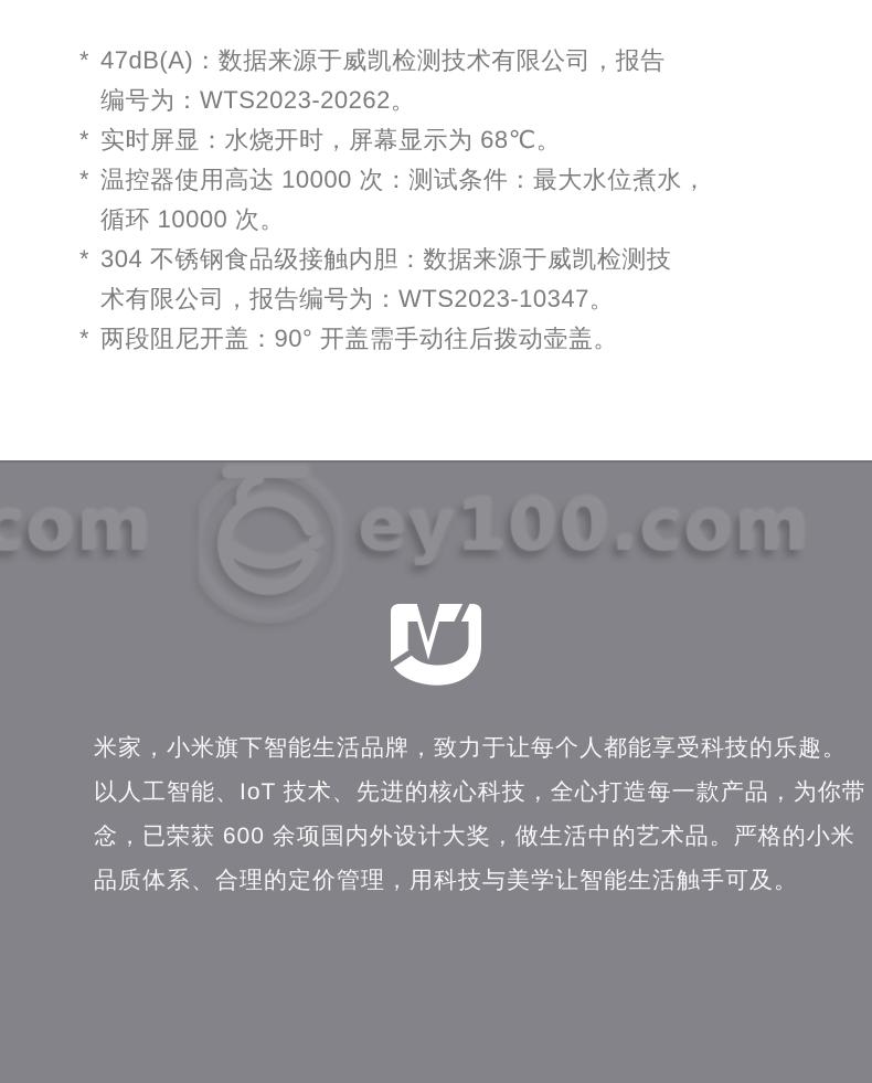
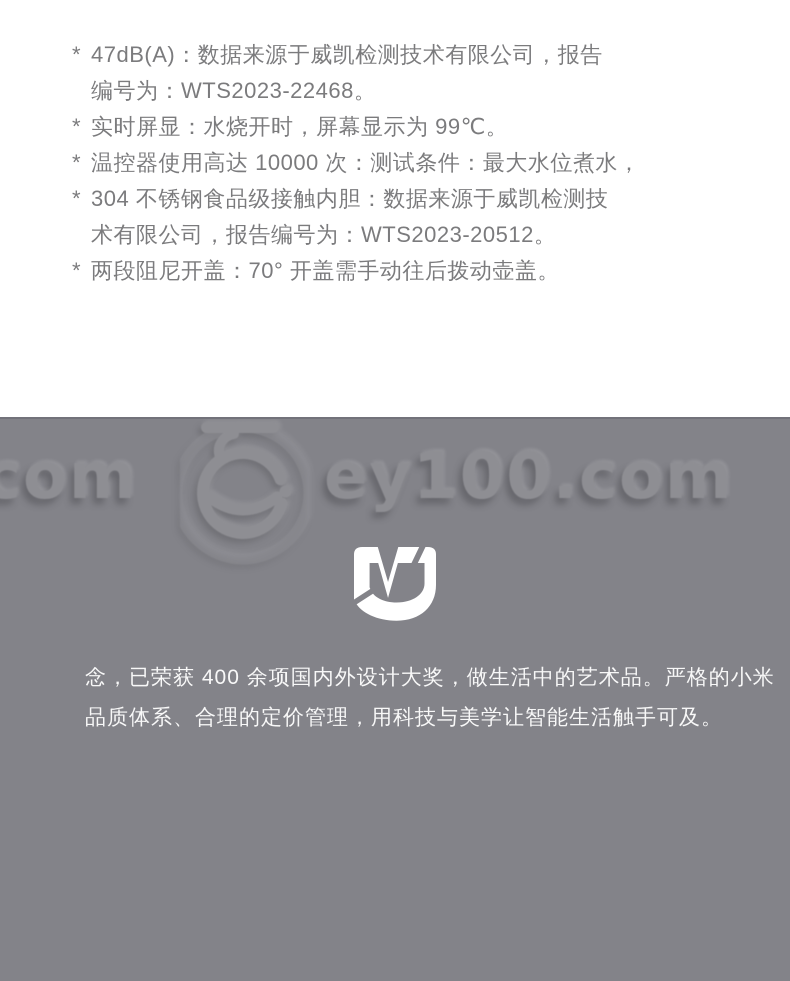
  *
  47dB(A)：数据来源于威凯检测技术有限公司，报告
- 编号为：WTS2023-20262。
+ 编号为：WTS2023-22468。
  *
- 实时屏显：水烧开时，屏幕显示为 68℃。
+ 实时屏显：水烧开时，屏幕显示为 99℃。
  *
  温控器使用高达 10000 次：测试条件：最大水位煮水，
- 循环 10000 次。
  *
  304 不锈钢食品级接触内胆：数据来源于威凯检测技
- 术有限公司，报告编号为：WTS2023-10347。
+ 术有限公司，报告编号为：WTS2023-20512。
  *
- 两段阻尼开盖：90° 开盖需手动往后拨动壶盖。
+ 两段阻尼开盖：70° 开盖需手动往后拨动壶盖。
  ey100.com
- 米家，小米旗下智能生活品牌，致力于让每个人都能享受科技的乐趣。
- 以人工智能、IoT 技术、先进的核心科技，全心打造每一款产品，为你带
- 念，已荣获 600 余项国内外设计大奖，做生活中的艺术品。严格的小米
+ 念，已荣获 400 余项国内外设计大奖，做生活中的艺术品。严格的小米
  品质体系、合理的定价管理，用科技与美学让智能生活触手可及。
